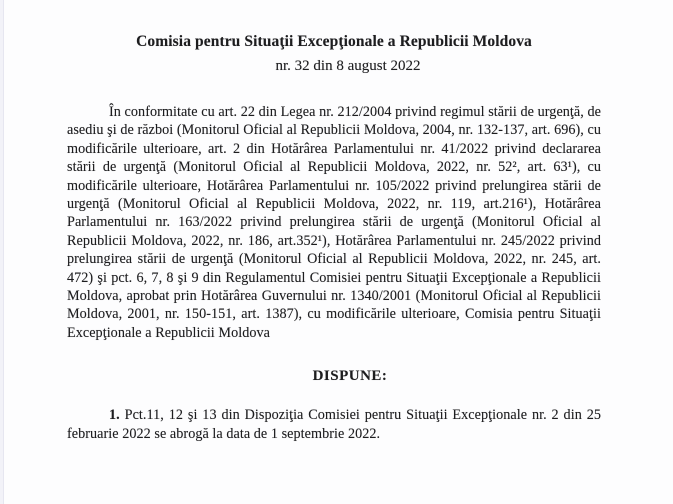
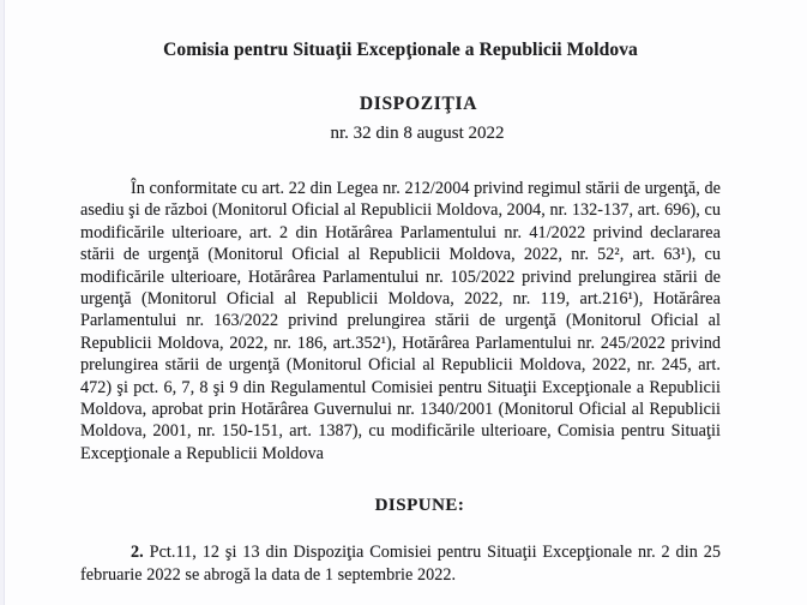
  Comisia pentru Situaţii Excepţionale a Republicii Moldova
+ DISPOZIŢIA
  nr. 32 din 8 august 2022
  În conformitate cu art. 22 din Legea nr. 212/2004 privind regimul stării de urgenţă, de asediu şi de război (Monitorul Oficial al Republicii Moldova, 2004, nr. 132-137, art. 696), cu modificările ulterioare, art. 2 din Hotărârea Parlamentului nr. 41/2022 privind declararea stării de urgenţă (Monitorul Oficial al Republicii Moldova, 2022, nr. 52², art. 63¹), cu modificările ulterioare, Hotărârea Parlamentului nr. 105/2022 privind prelungirea stării de urgenţă (Monitorul Oficial al Republicii Moldova, 2022, nr. 119, art.216¹), Hotărârea Parlamentului nr. 163/2022 privind prelungirea stării de urgenţă (Monitorul Oficial al Republicii Moldova, 2022, nr. 186, art.352¹), Hotărârea Parlamentului nr. 245/2022 privind prelungirea stării de urgenţă (Monitorul Oficial al Republicii Moldova, 2022, nr. 245, art. 472) şi pct. 6, 7, 8 şi 9 din Regulamentul Comisiei pentru Situaţii Excepţionale a Republicii Moldova, aprobat prin Hotărârea Guvernului nr. 1340/2001 (Monitorul Oficial al Republicii Moldova, 2001, nr. 150-151, art. 1387), cu modificările ulterioare, Comisia pentru Situaţii Excepţionale a Republicii Moldova
  DISPUNE:
- 1. Pct.11, 12 şi 13 din Dispoziţia Comisiei pentru Situaţii Excepţionale nr. 2 din 25 februarie 2022 se abrogă la data de 1 septembrie 2022.
+ 2. Pct.11, 12 şi 13 din Dispoziţia Comisiei pentru Situaţii Excepţionale nr. 2 din 25 februarie 2022 se abrogă la data de 1 septembrie 2022.
